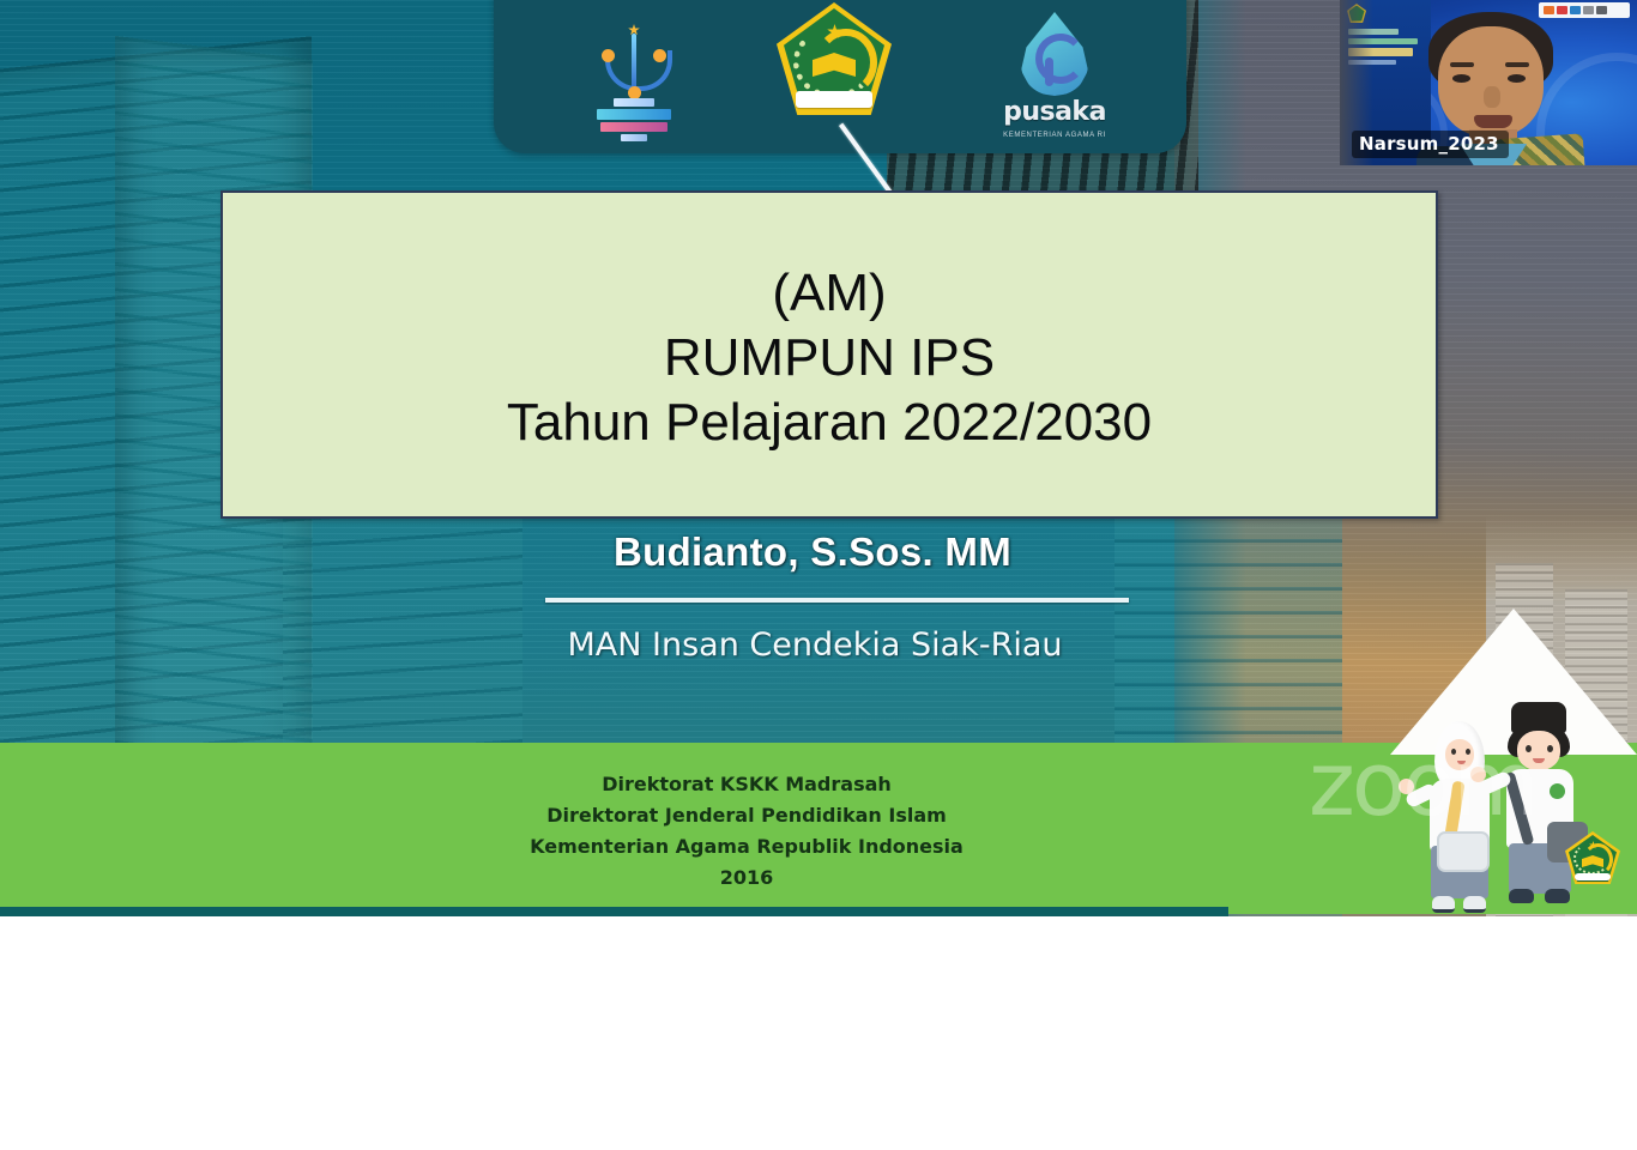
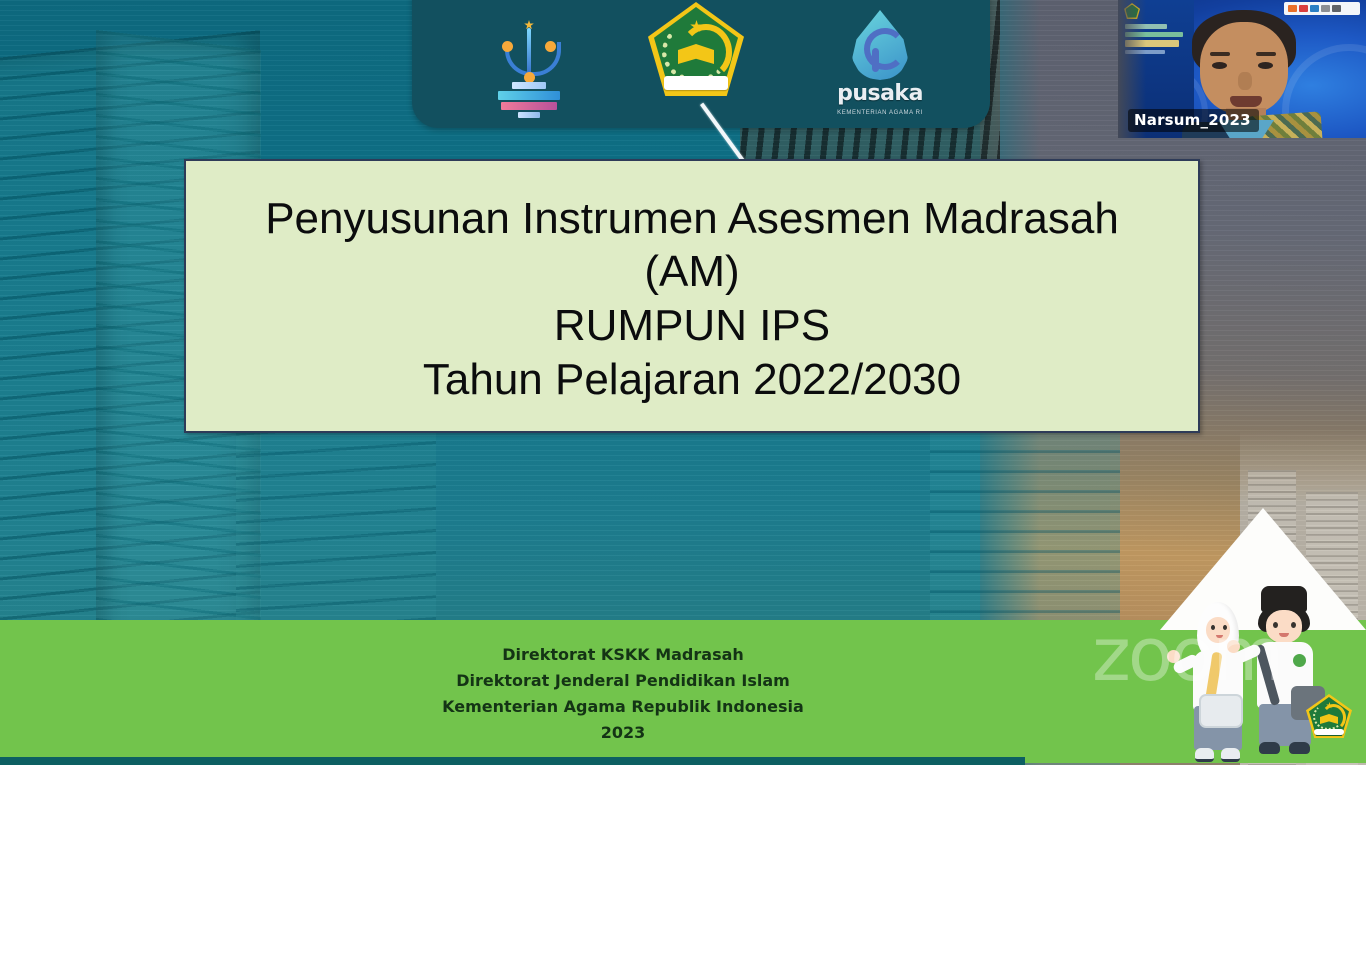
  pusaka
+ Penyusunan Instrumen Asesmen Madrasah
  (AM)
  RUMPUN IPS
  Tahun Pelajaran 2022/2030
- Budianto, S.Sos. MM
- MAN Insan Cendekia Siak-Riau
  Direktorat KSKK Madrasah
  Direktorat Jenderal Pendidikan Islam
  Kementerian Agama Republik Indonesia
- 2016
+ 2023
  zoom
  Narsum_2023
